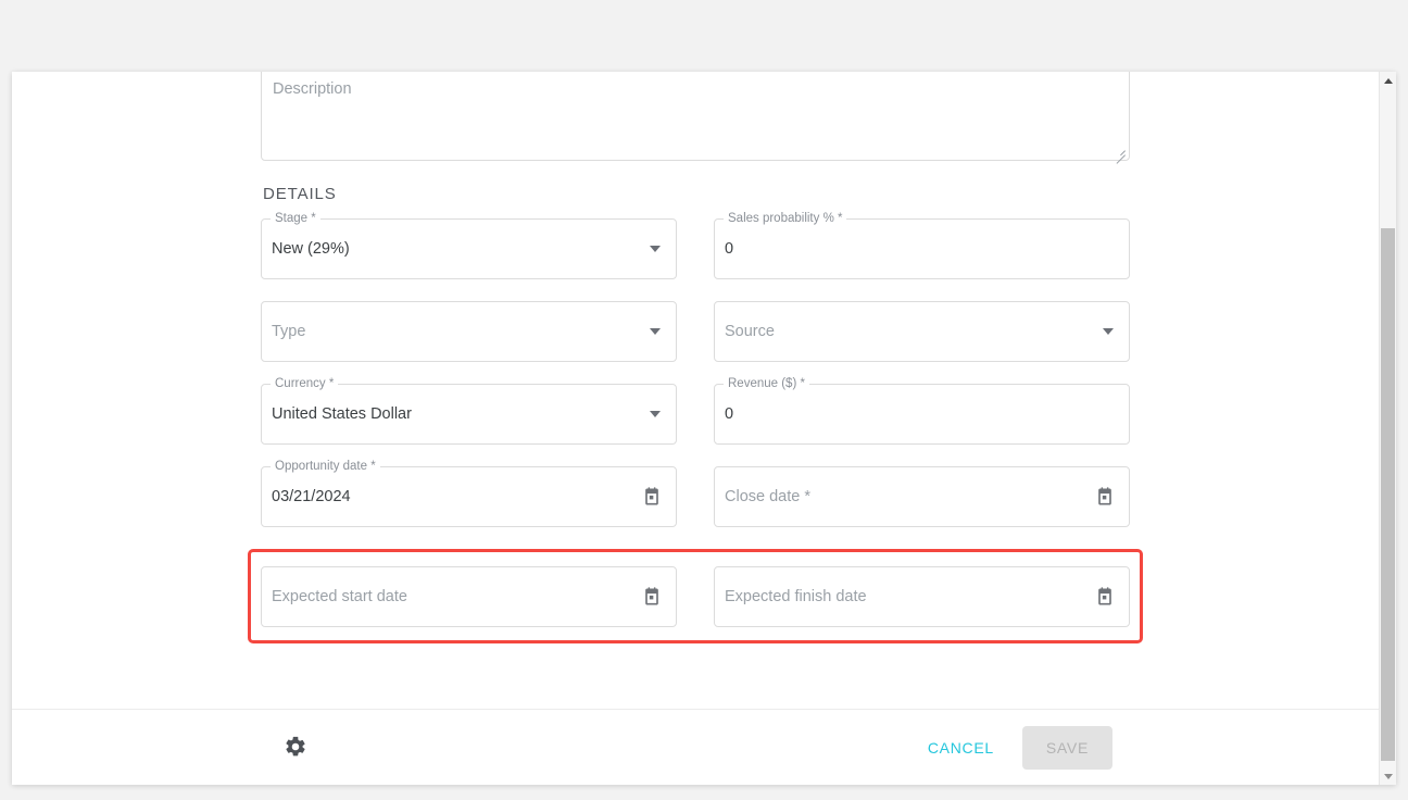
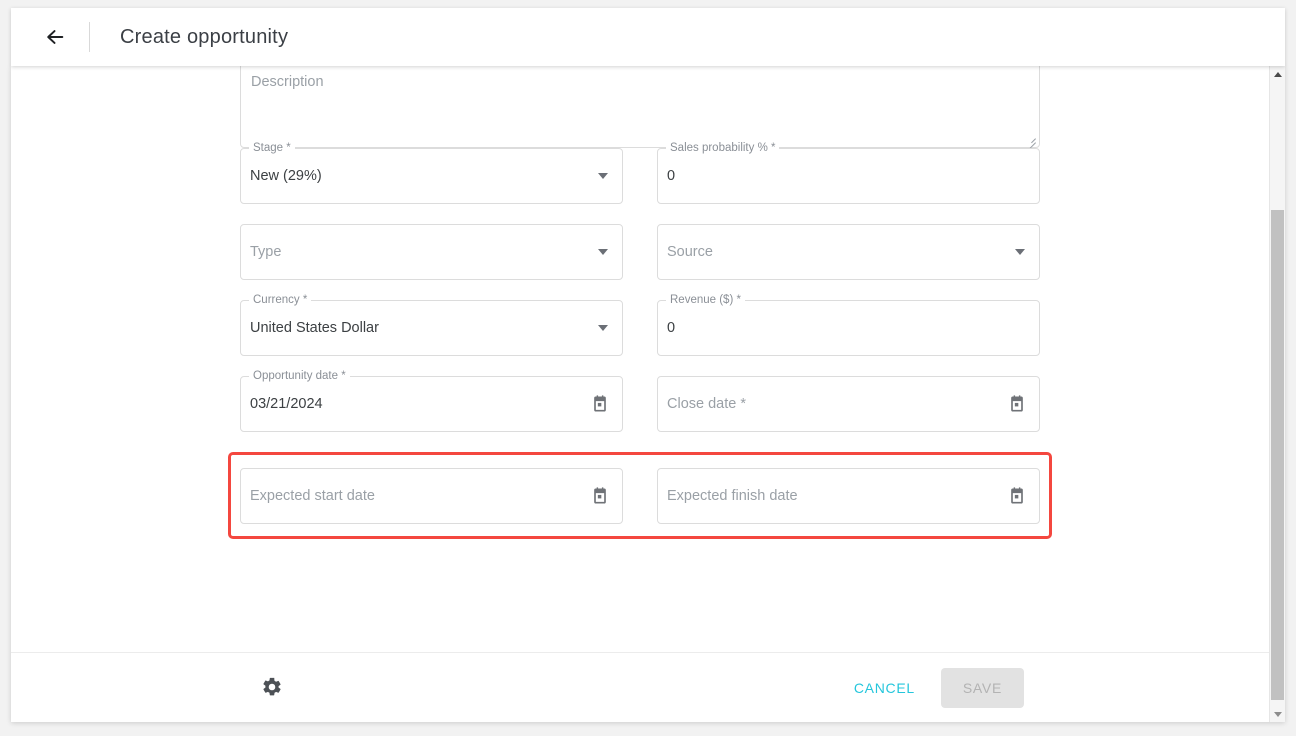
+ Create opportunity
  Description
- DETAILS
  Stage *
  New (29%)
  Sales probability % *
  0
  Type
  Source
  Currency *
  United States Dollar
  Revenue ($) *
  0
  Opportunity date *
  03/21/2024
  Close date *
  Expected start date
  Expected finish date
  CANCEL
  SAVE
